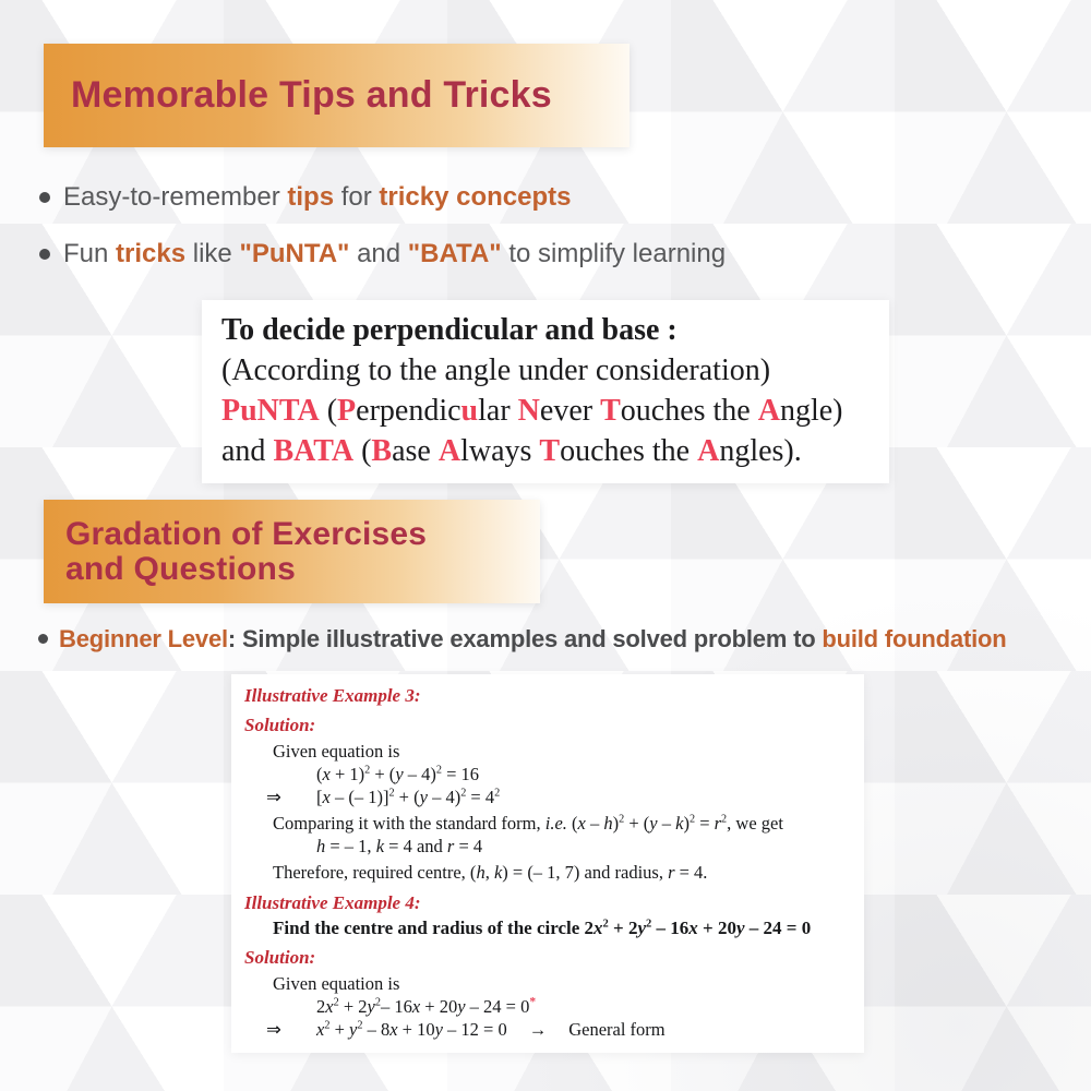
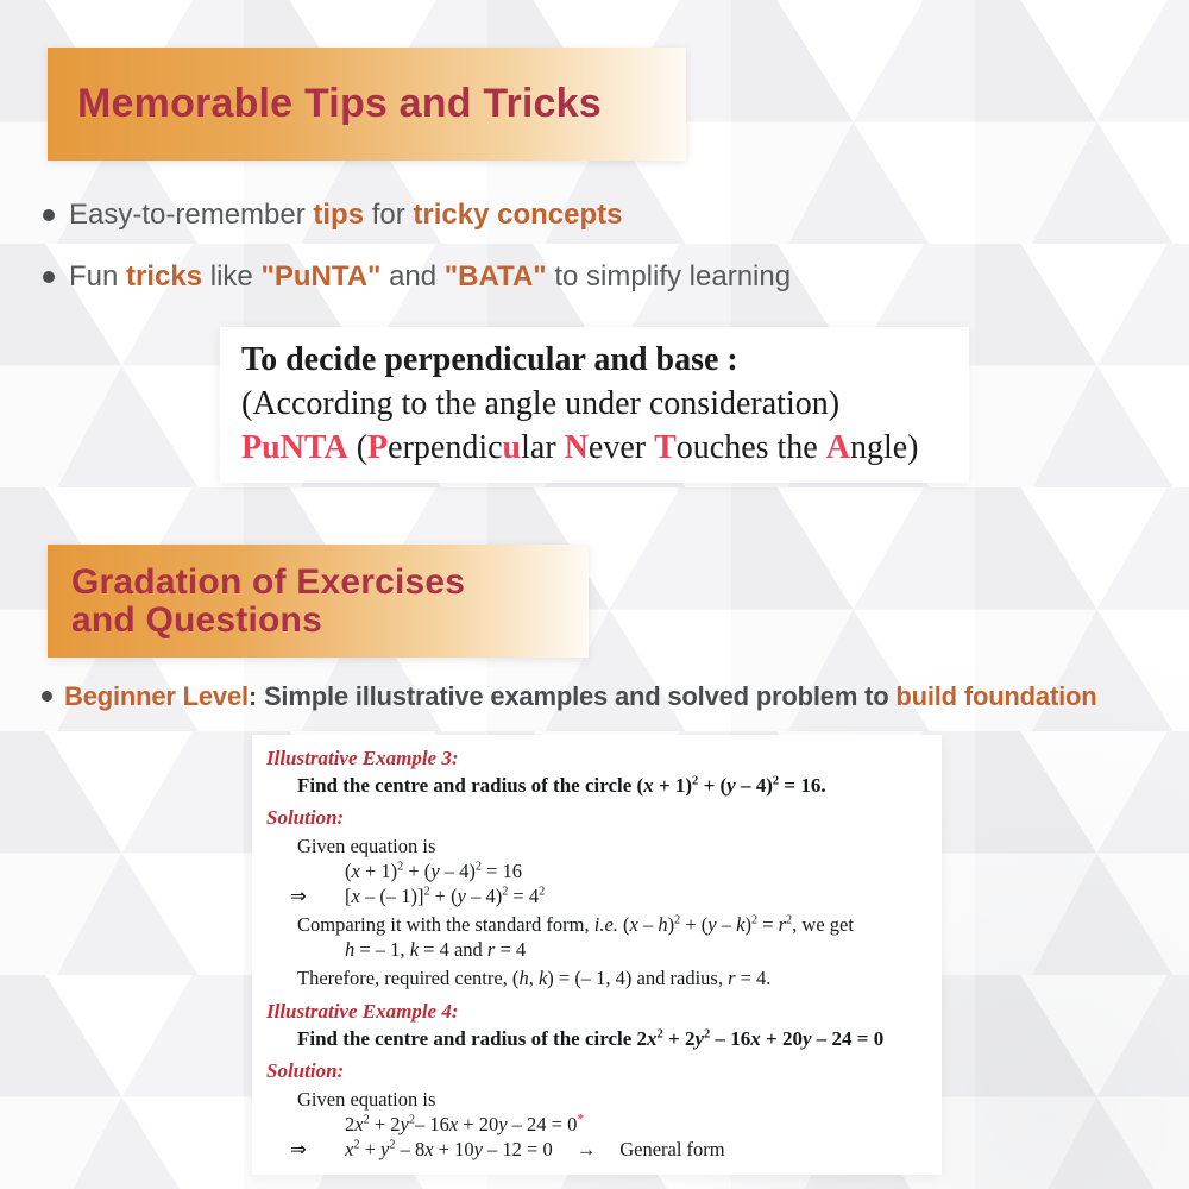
  Memorable Tips and Tricks
  Easy-to-remember tips for tricky concepts
  Fun tricks like "PuNTA" and "BATA" to simplify learning
  To decide perpendicular and base :
  (According to the angle under consideration)
  PuNTA (Perpendicular Never Touches the Angle)
- and BATA (Base Always Touches the Angles).
  Gradation of Exercises
  and Questions
  Beginner Level: Simple illustrative examples and solved problem to build foundation
  Illustrative Example 3:
+ Find the centre and radius of the circle (x + 1)2 + (y – 4)2 = 16.
  Solution:
  Given equation is
  (x + 1)2 + (y – 4)2 = 16
  ⇒ [x – (– 1)]2 + (y – 4)2 = 42
  Comparing it with the standard form, i.e. (x – h)2 + (y – k)2 = r2, we get
  h = – 1, k = 4 and r = 4
- Therefore, required centre, (h, k) = (– 1, 7) and radius, r = 4.
+ Therefore, required centre, (h, k) = (– 1, 4) and radius, r = 4.
  Illustrative Example 4:
  Find the centre and radius of the circle 2x2 + 2y2 – 16x + 20y – 24 = 0
  Solution:
  Given equation is
  2x2 + 2y2– 16x + 20y – 24 = 0*
  ⇒ x2 + y2 – 8x + 10y – 12 = 0 → General form
